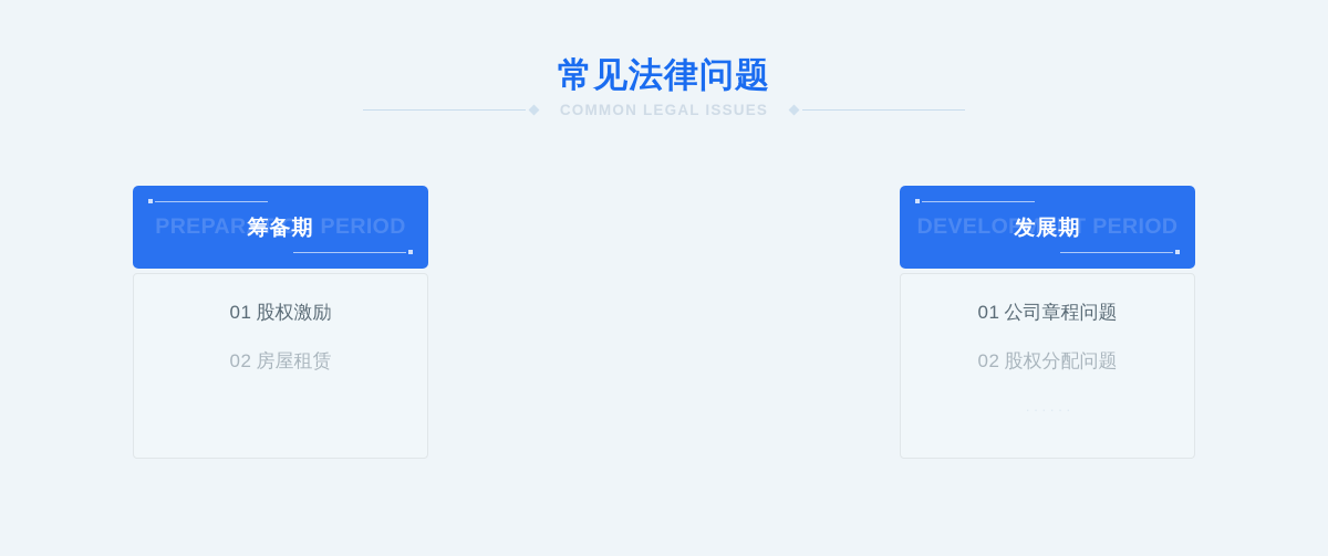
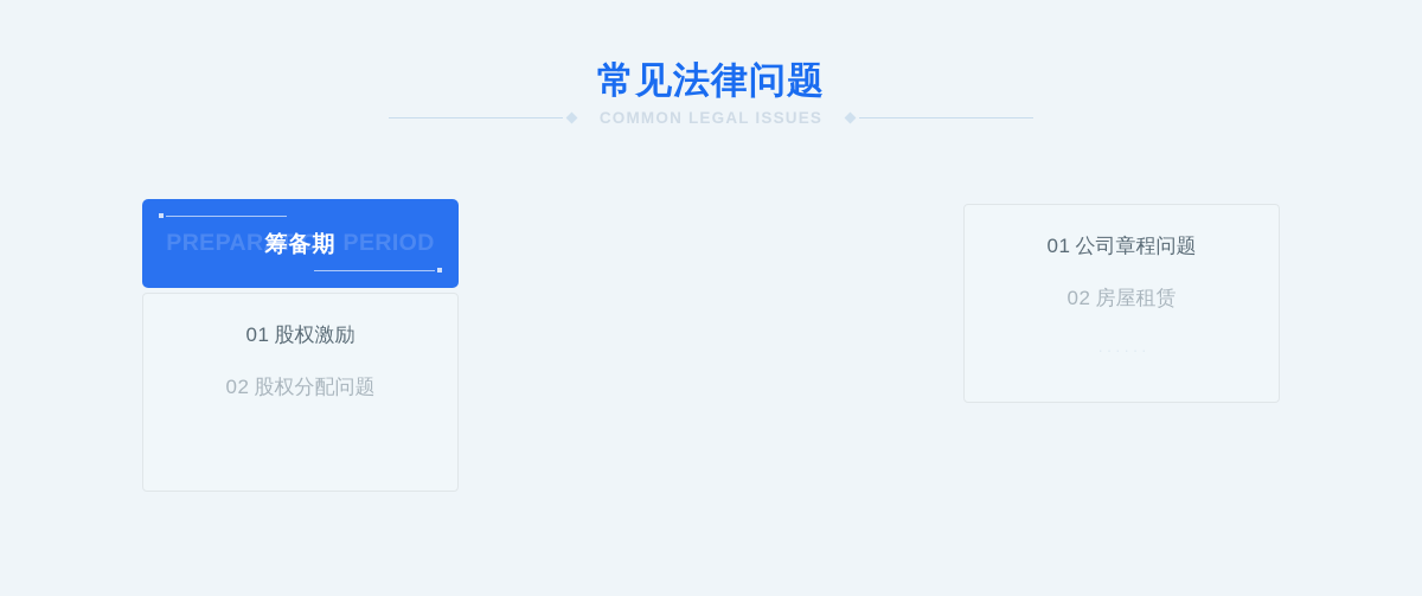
  常见法律问题
  COMMON LEGAL ISSUES
  PREPARATION PERIOD
  筹备期
  01 股权激励
- 02 房屋租赁
+ 02 股权分配问题
- DEVELOPMENT PERIOD
- 发展期
  01 公司章程问题
- 02 股权分配问题
+ 02 房屋租赁
